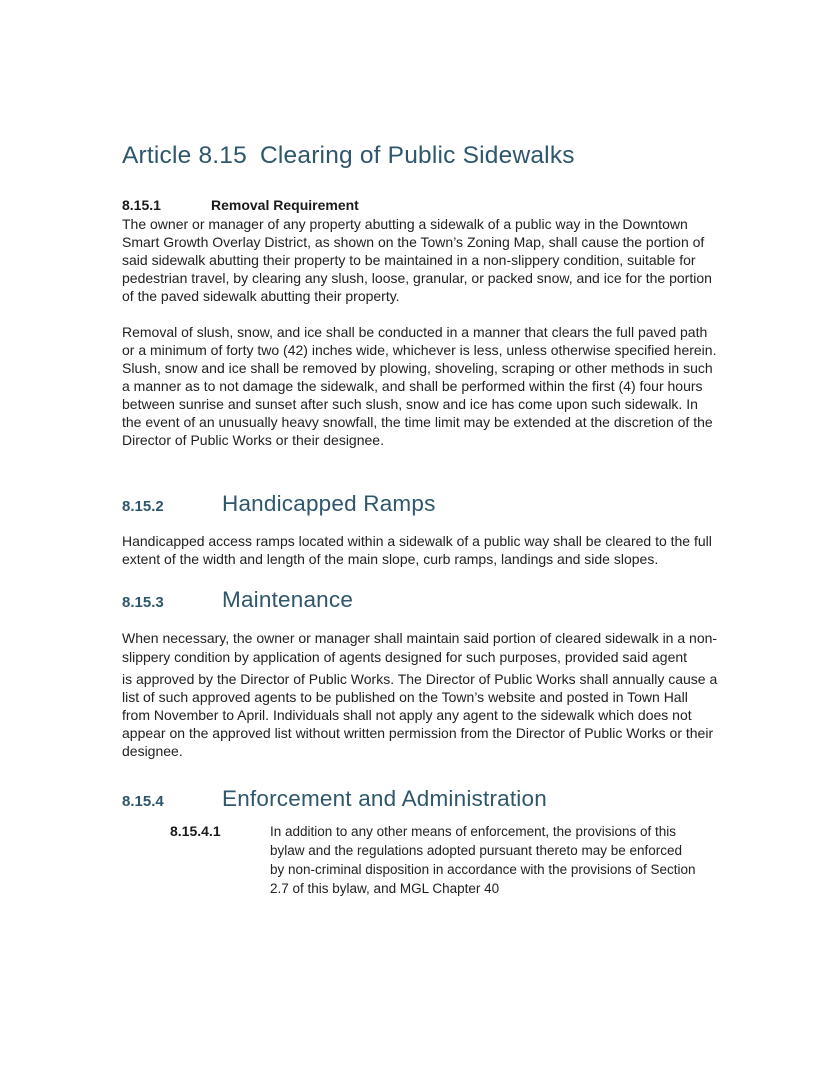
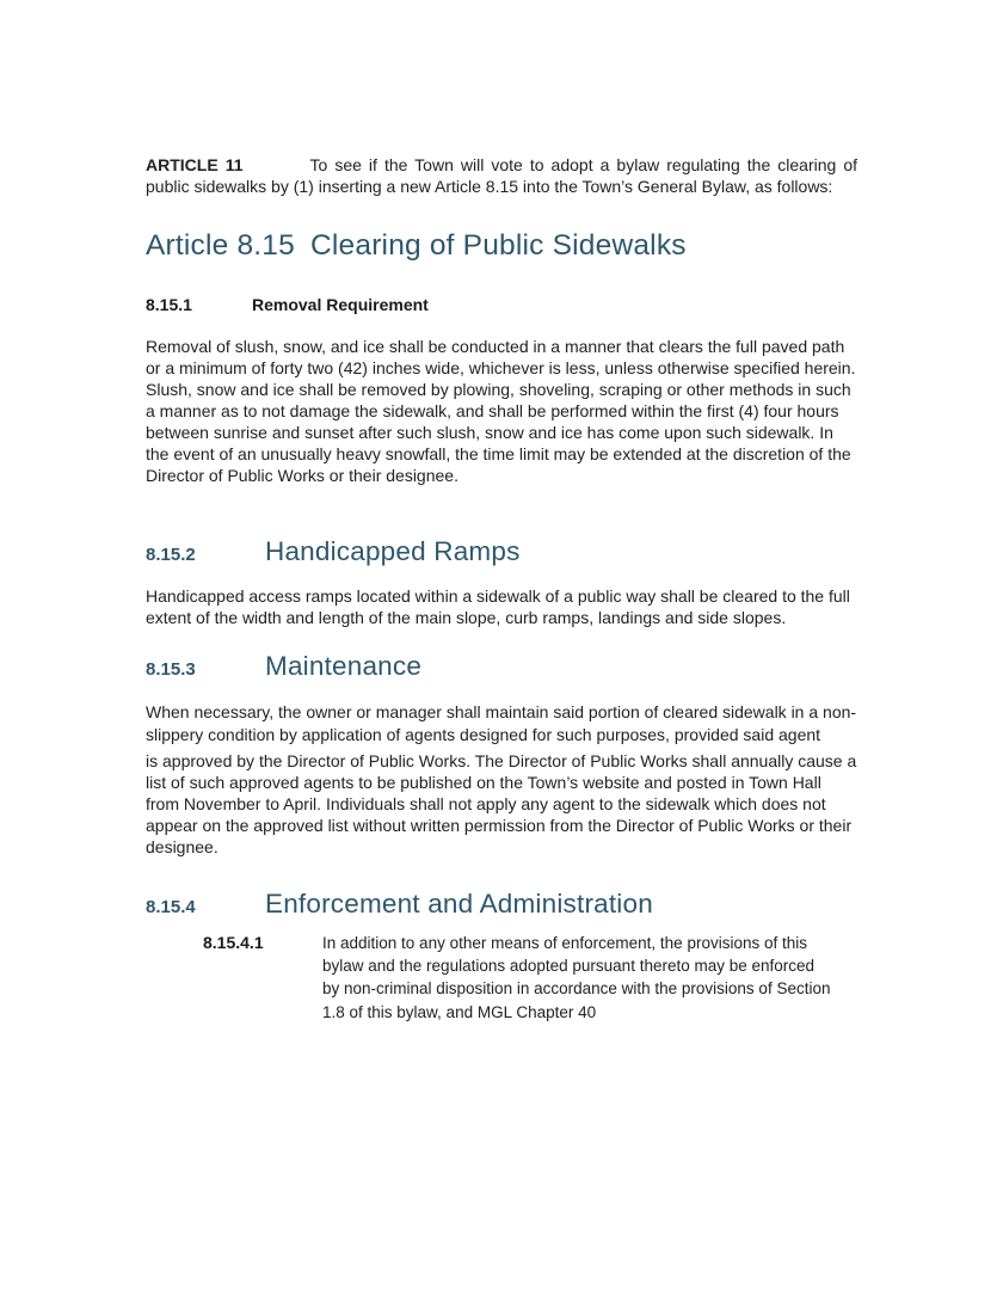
+ ARTICLE 11 To see if the Town will vote to adopt a bylaw regulating the clearing of public sidewalks by (1) inserting a new Article 8.15 into the Town’s General Bylaw, as follows:
  Article 8.15
  Clearing of Public Sidewalks
  8.15.1
  Removal Requirement
- The owner or manager of any property abutting a sidewalk of a public way in the Downtown Smart Growth Overlay District, as shown on the Town’s Zoning Map, shall cause the portion of said sidewalk abutting their property to be maintained in a non-slippery condition, suitable for pedestrian travel, by clearing any slush, loose, granular, or packed snow, and ice for the portion of the paved sidewalk abutting their property.
  Removal of slush, snow, and ice shall be conducted in a manner that clears the full paved path or a minimum of forty two (42) inches wide, whichever is less, unless otherwise specified herein. Slush, snow and ice shall be removed by plowing, shoveling, scraping or other methods in such a manner as to not damage the sidewalk, and shall be performed within the first (4) four hours between sunrise and sunset after such slush, snow and ice has come upon such sidewalk. In the event of an unusually heavy snowfall, the time limit may be extended at the discretion of the Director of Public Works or their designee.
  8.15.2
  Handicapped Ramps
  Handicapped access ramps located within a sidewalk of a public way shall be cleared to the full extent of the width and length of the main slope, curb ramps, landings and side slopes.
  8.15.3
  Maintenance
  When necessary, the owner or manager shall maintain said portion of cleared sidewalk in a non-slippery condition by application of agents designed for such purposes, provided said agent
  is approved by the Director of Public Works. The Director of Public Works shall annually cause a list of such approved agents to be published on the Town’s website and posted in Town Hall from November to April. Individuals shall not apply any agent to the sidewalk which does not appear on the approved list without written permission from the Director of Public Works or their designee.
  8.15.4
  Enforcement and Administration
  8.15.4.1
- In addition to any other means of enforcement, the provisions of this bylaw and the regulations adopted pursuant thereto may be enforced by non-criminal disposition in accordance with the provisions of Section 2.7 of this bylaw, and MGL Chapter 40
+ In addition to any other means of enforcement, the provisions of this bylaw and the regulations adopted pursuant thereto may be enforced by non-criminal disposition in accordance with the provisions of Section 1.8 of this bylaw, and MGL Chapter 40
